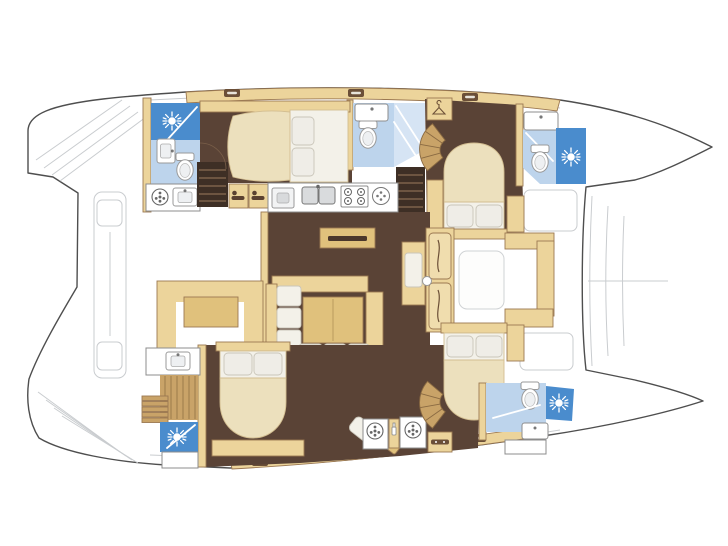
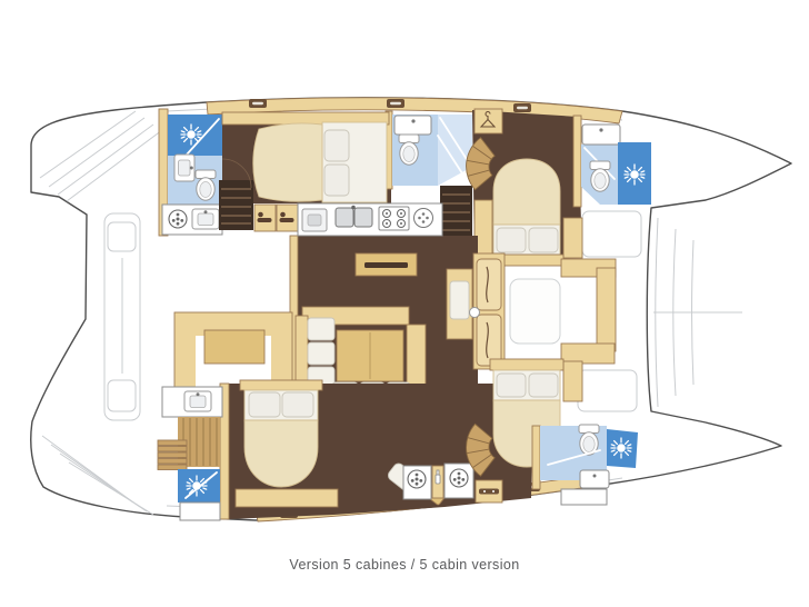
+ Version 5 cabines / 5 cabin version
